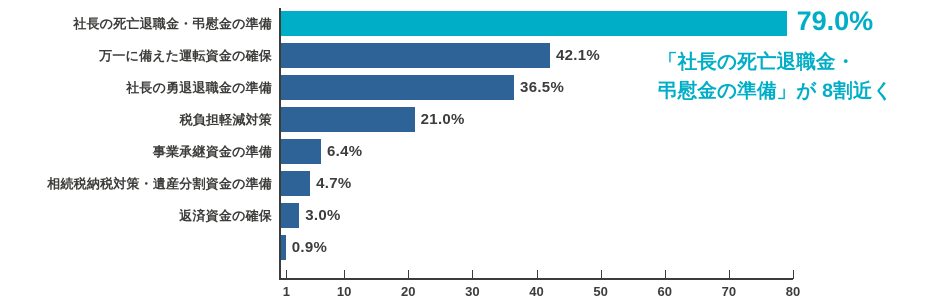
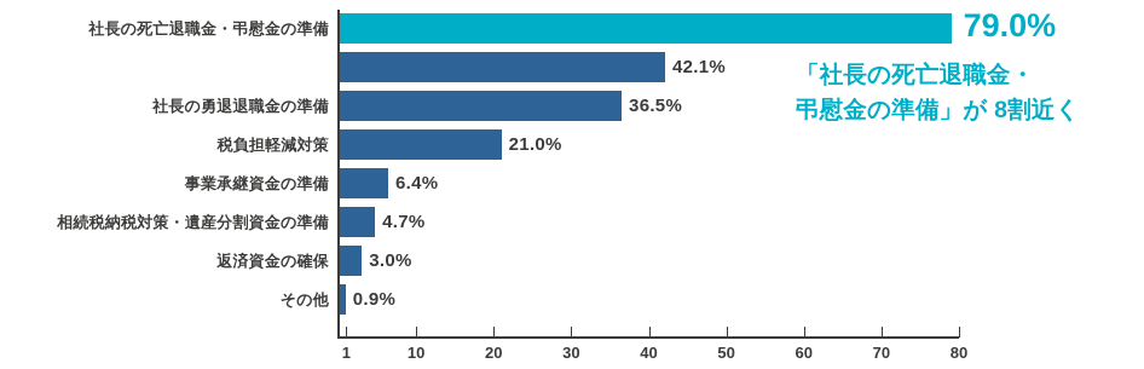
  社長の死亡退職金・弔慰金の準備
- 万一に備えた運転資金の確保
  社長の勇退退職金の準備
  税負担軽減対策
  事業承継資金の準備
  相続税納税対策・遺産分割資金の準備
  返済資金の確保
+ その他
  79.0%
  42.1%
  36.5%
  21.0%
  6.4%
  4.7%
  3.0%
  0.9%
  1
  10
  20
  30
  40
  50
  60
  70
  80
  「社長の死亡退職金・
  弔慰金の準備」が 8割近く
